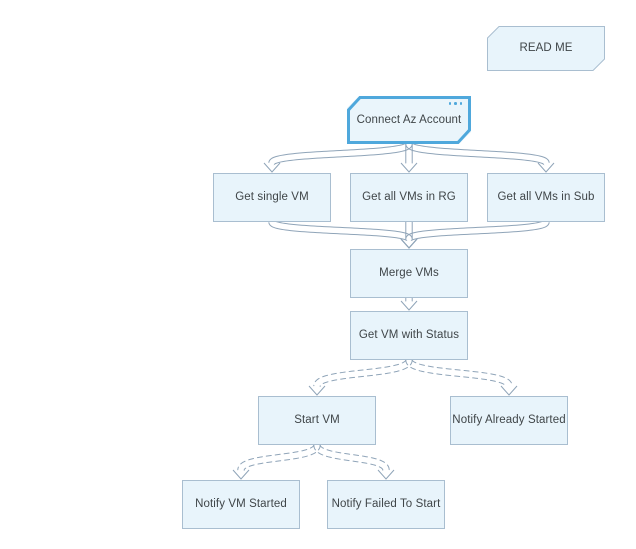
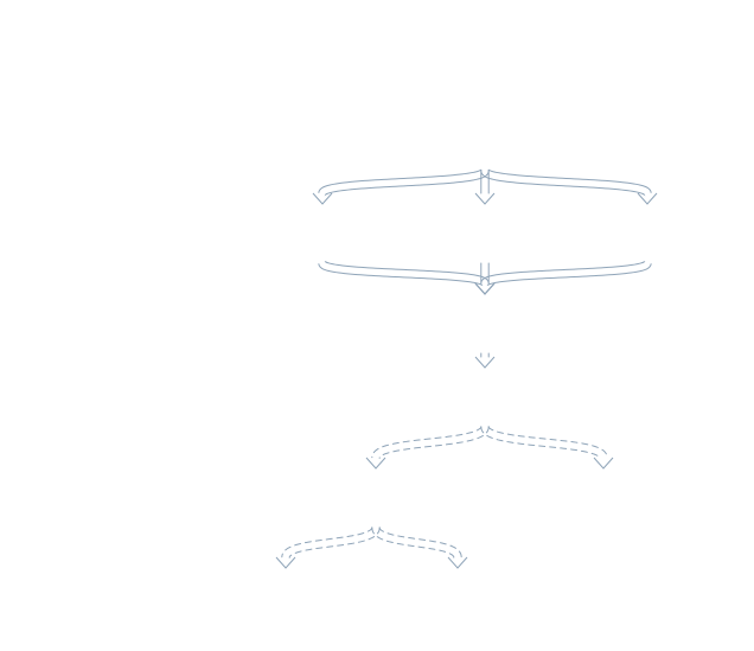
- READ ME
- Connect Az Account
- Get single VM
- Get all VMs in RG
- Get all VMs in Sub
- Merge VMs
- Get VM with Status
- Start VM
- Notify Already Started
- Notify VM Started
- Notify Failed To Start
